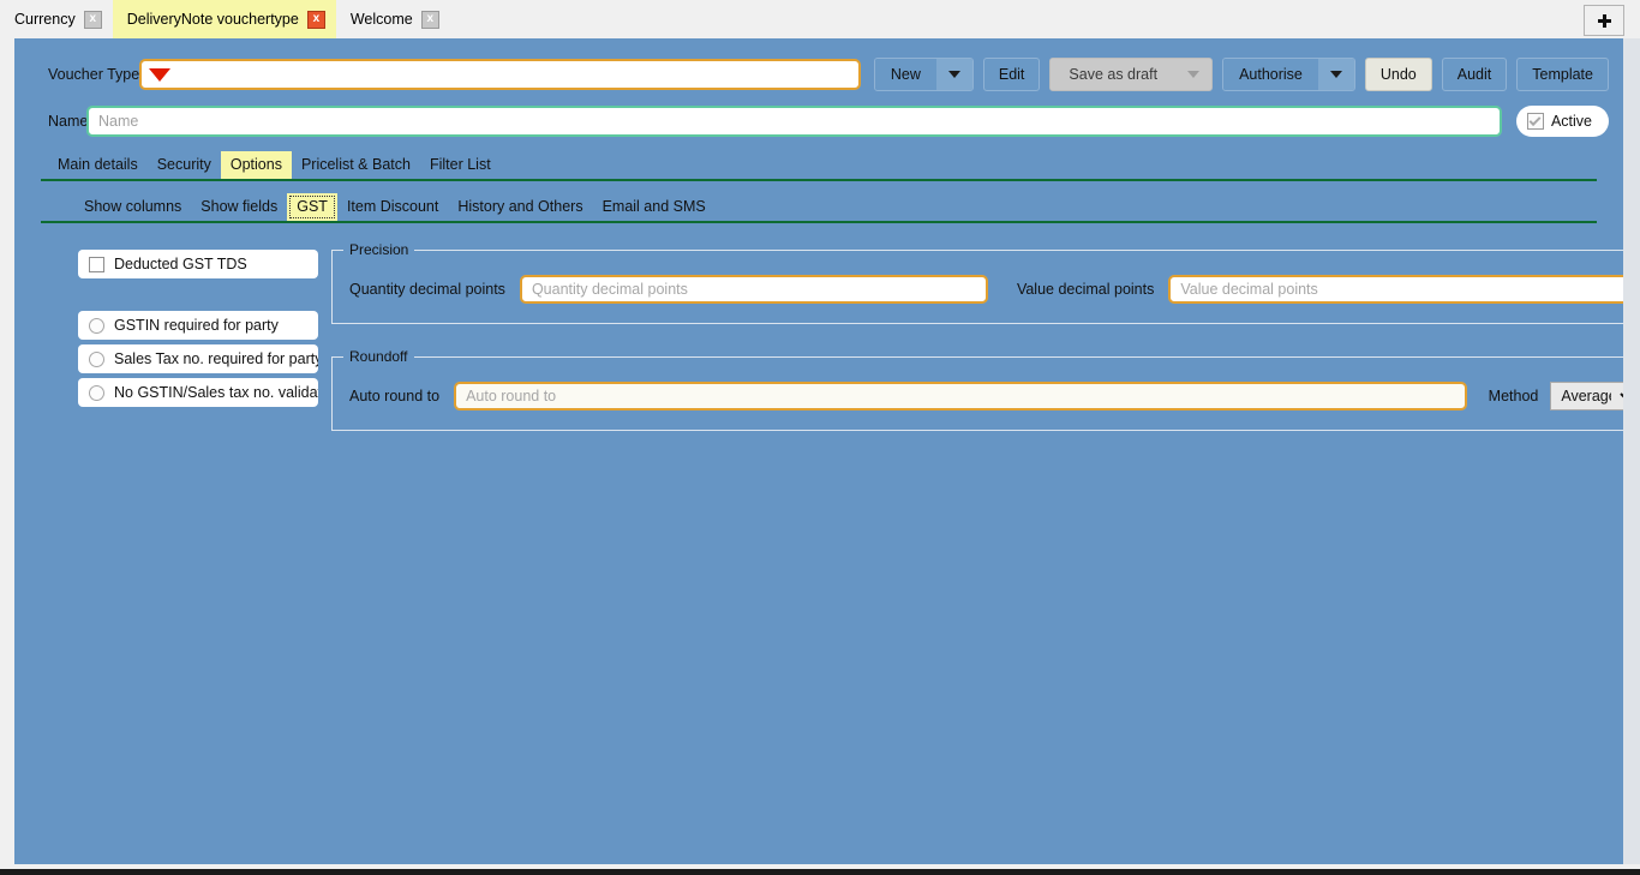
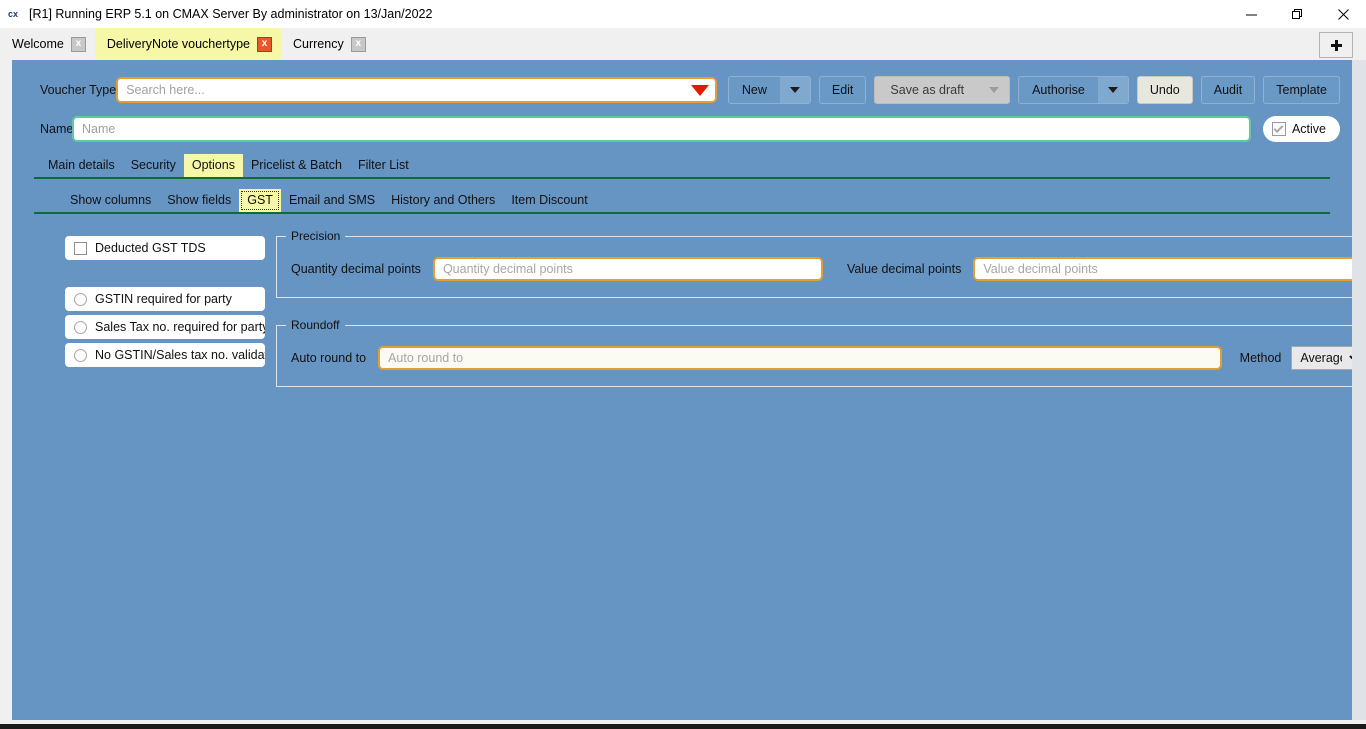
+ cx
+ [R1] Running ERP 5.1 on CMAX Server By administrator on 13/Jan/2022
- Currency
+ Welcome
  x
  DeliveryNote vouchertype
  x
- Welcome
+ Currency
  x
  Voucher Type
+ Search here...
  New
  Edit
  Save as draft
  Authorise
  Undo
  Audit
  Template
  Name
  Name
  Active
  Main details
  Security
  Options
  Pricelist & Batch
  Filter List
  Show columns
  Show fields
  GST
- Item Discount
+ Email and SMS
  History and Others
- Email and SMS
+ Item Discount
  Deducted GST TDS
  GSTIN required for party
  Sales Tax no. required for part
  No GSTIN/Sales tax no. valida
  Precision
  Quantity decimal points
  Quantity decimal points
  Value decimal points
  Value decimal points
  Roundoff
  Auto round to
  Auto round to
  Method
  Averag
